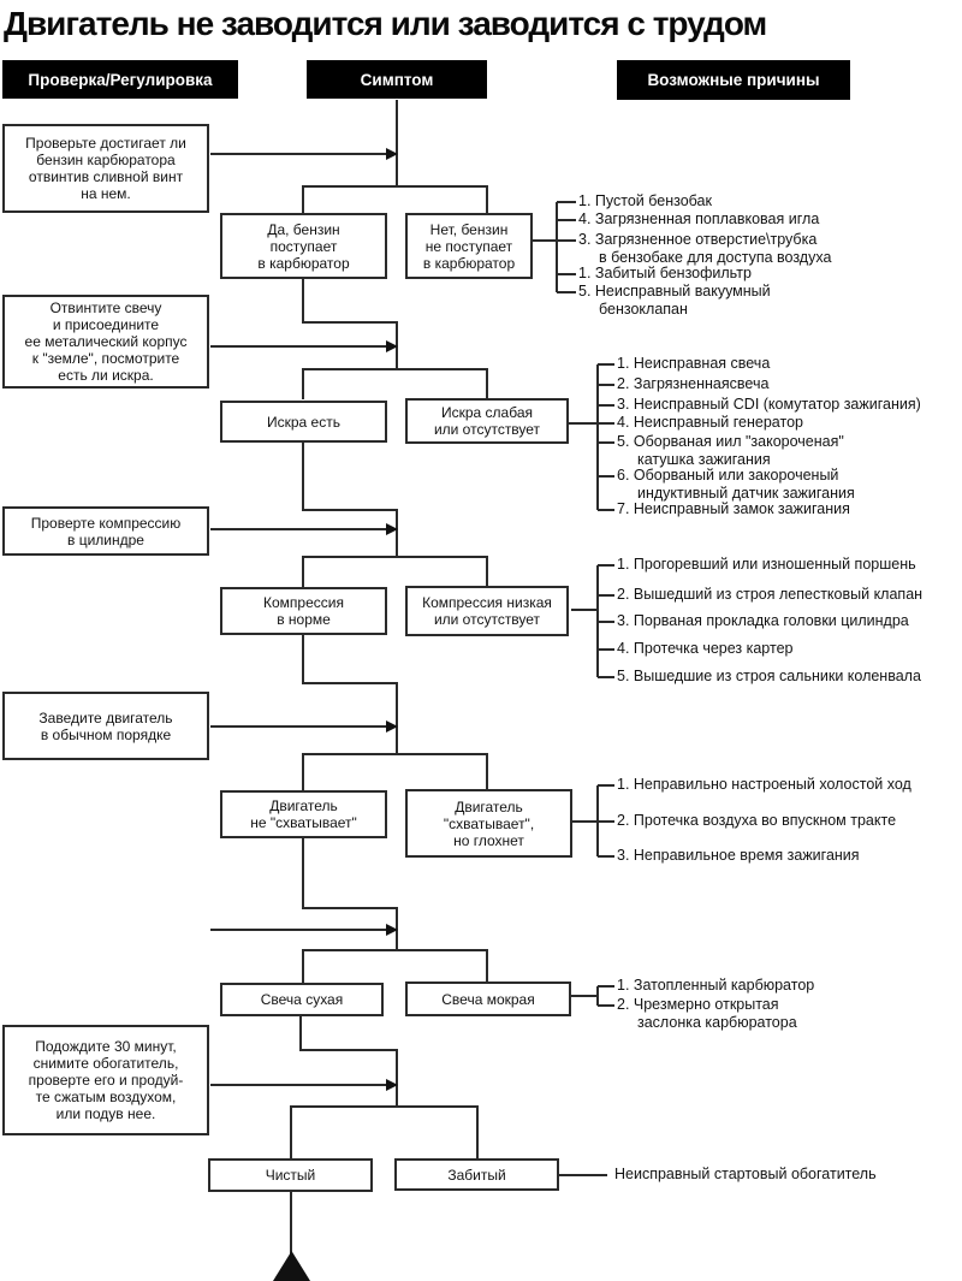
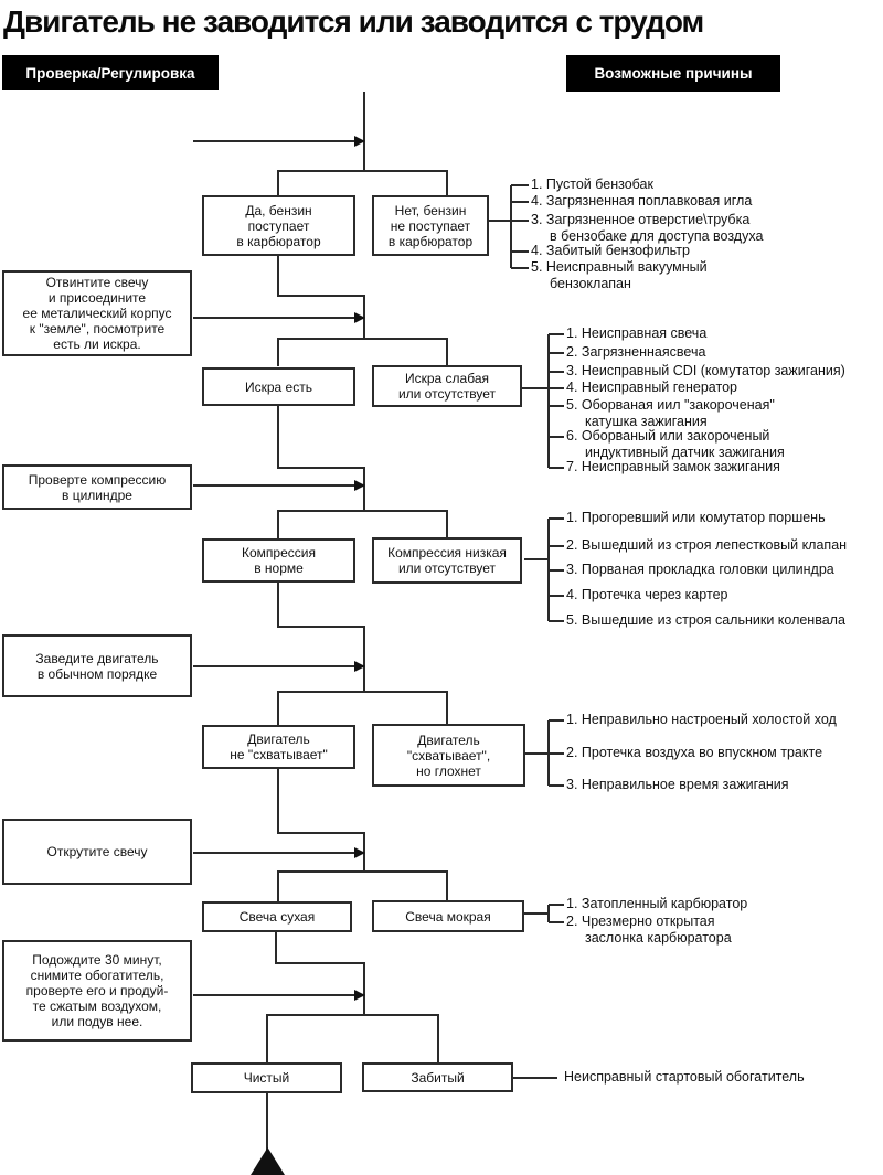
  Двигатель не заводится или заводится с трудом
  Проверка/Регулировка
- Симптом
  Возможные причины
- Проверьте достигает ли
- бензин карбюратора
- отвинтив сливной винт
- на нем.
  Отвинтите свечу
  и присоедините
  ее металический корпус
  к "земле", посмотрите
  есть ли искра.
  Проверте компрессию
  в цилиндре
  Заведите двигатель
  в обычном порядке
+ Открутите свечу
  Подождите 30 минут,
  снимите обогатитель,
  проверте его и продуй-
  те сжатым воздухом,
  или подув нее.
  Да, бензин
  поступает
  в карбюратор
  Нет, бензин
  не поступает
  в карбюратор
  Искра есть
  Искра слабая
  или отсутствует
  Компрессия
  в норме
  Компрессия низкая
  или отсутствует
  Двигатель
  не "схватывает"
  Двигатель
  "схватывает",
  но глохнет
  Свеча сухая
  Свеча мокрая
  Чистый
  Забитый
  1. Пустой бензобак
  4. Загрязненная поплавковая игла
  3. Загрязненное отверстие\трубка
  в бензобаке для доступа воздуха
- 1. Забитый бензофильтр
+ 4. Забитый бензофильтр
  5. Неисправный вакуумный
  бензоклапан
  1. Неисправная свеча
  2. Загрязненнаясвеча
  3. Неисправный CDI (комутатор зажигания)
  4. Неисправный генератор
  5. Оборваная иил "закороченая"
  катушка зажигания
  6. Оборваный или закороченый
  индуктивный датчик зажигания
  7. Неисправный замок зажигания
- 1. Прогоревший или изношенный поршень
+ 1. Прогоревший или комутатор поршень
  2. Вышедший из строя лепестковый клапан
  3. Порваная прокладка головки цилиндра
  4. Протечка через картер
  5. Вышедшие из строя сальники коленвала
  1. Неправильно настроеный холостой ход
  2. Протечка воздуха во впускном тракте
  3. Неправильное время зажигания
  1. Затопленный карбюратор
  2. Чрезмерно открытая
  заслонка карбюратора
  Неисправный стартовый обогатитель
